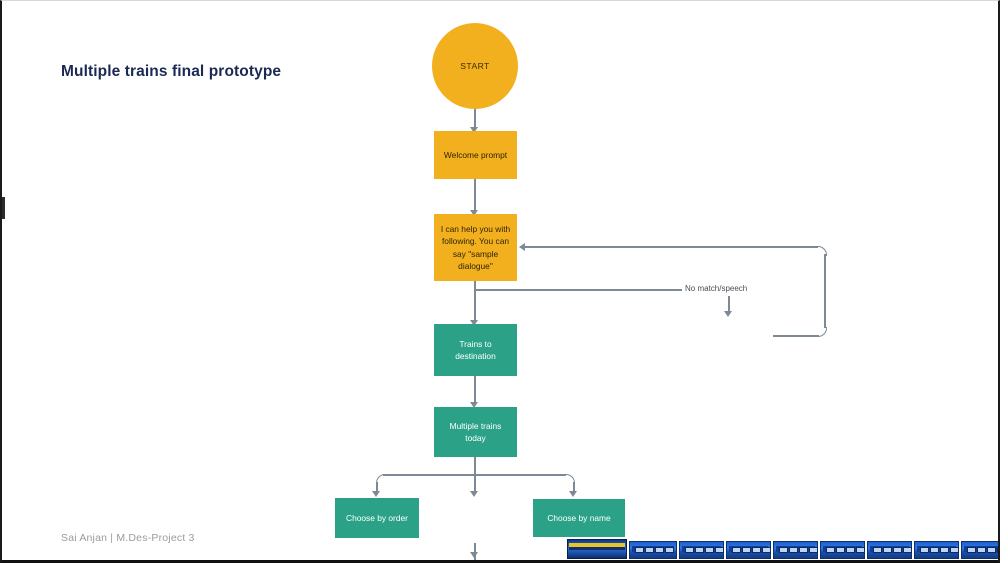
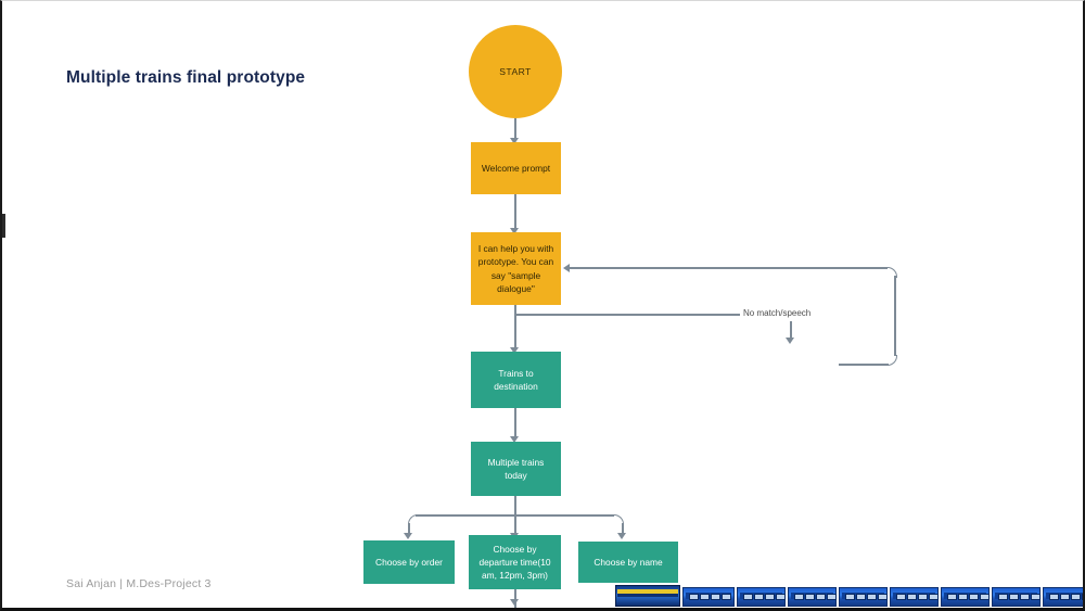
  Multiple trains final prototype
  Sai Anjan | M.Des-Project 3
  No match/speech
  START
  Welcome prompt
- I can help you with following. You can say "sample dialogue"
+ I can help you with prototype. You can say "sample dialogue"
  Trains to destination
  Multiple trains today
  Choose by order
+ Choose by departure time(10 am, 12pm, 3pm)
  Choose by name
